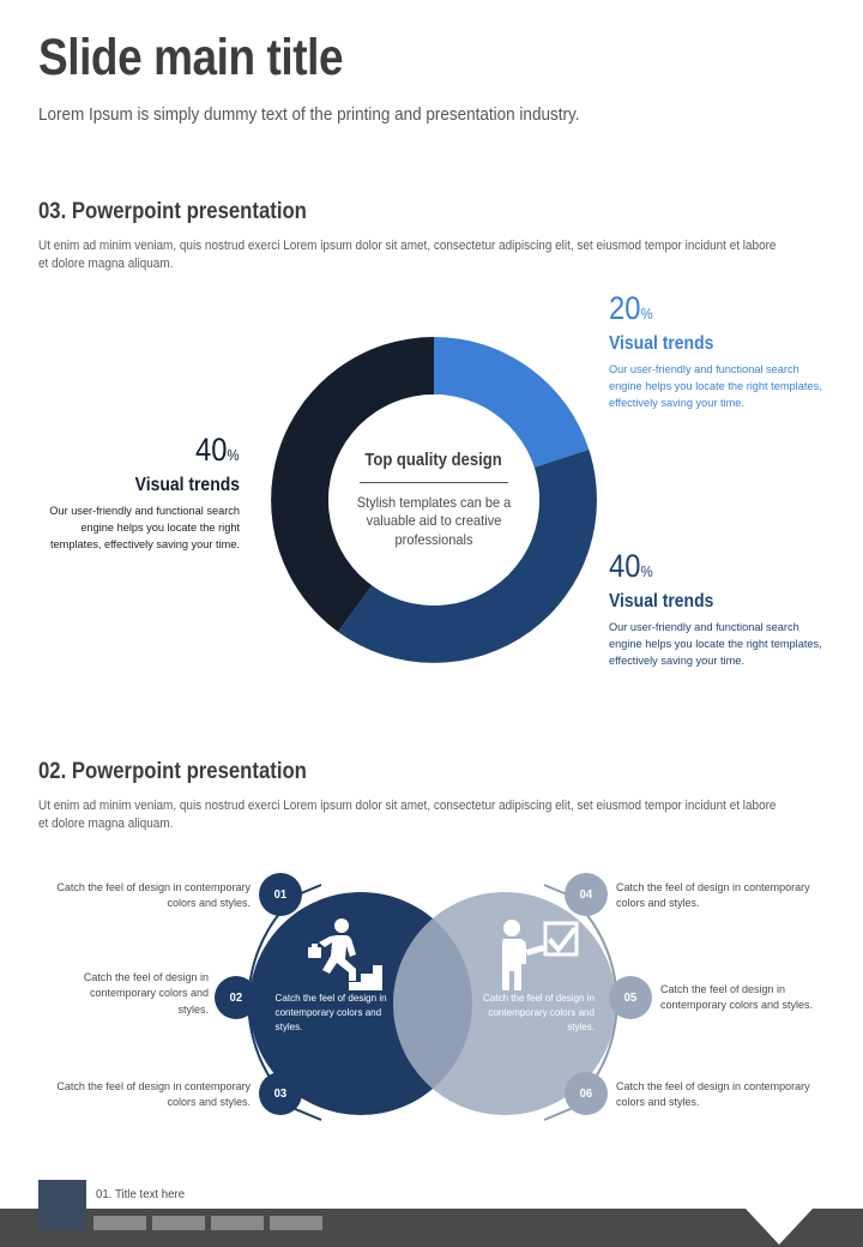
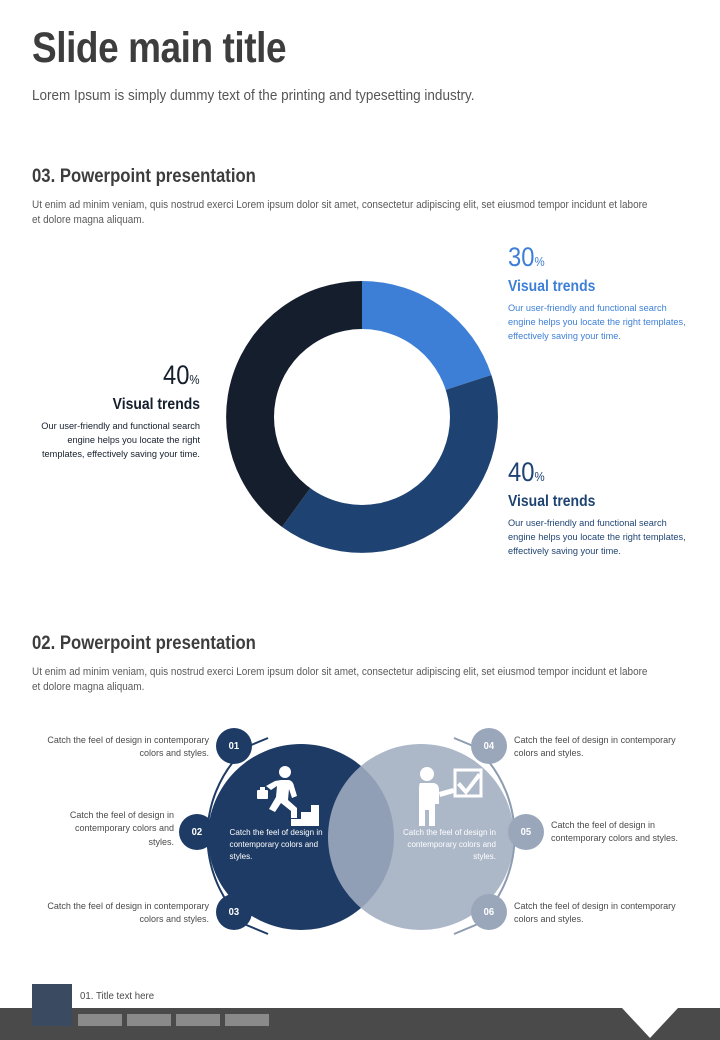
  Slide main title
- Lorem Ipsum is simply dummy text of the printing and presentation industry.
+ Lorem Ipsum is simply dummy text of the printing and typesetting industry.
  03. Powerpoint presentation
  Ut enim ad minim veniam, quis nostrud exerci Lorem ipsum dolor sit amet, consectetur adipiscing elit, set eiusmod tempor incidunt et labore et dolore magna aliquam.
- Top quality design
- Stylish templates can be a valuable aid to creative professionals
- 20%
+ 30%
  Visual trends
  Our user-friendly and functional search engine helps you locate the right templates, effectively saving your time.
  40%
  Visual trends
  Our user-friendly and functional search engine helps you locate the right templates, effectively saving your time.
  40%
  Visual trends
  Our user-friendly and functional search engine helps you locate the right templates, effectively saving your time.
  02. Powerpoint presentation
  Ut enim ad minim veniam, quis nostrud exerci Lorem ipsum dolor sit amet, consectetur adipiscing elit, set eiusmod tempor incidunt et labore et dolore magna aliquam.
  Catch the feel of design in contemporary colors and styles.
  Catch the feel of design in contemporary colors and styles.
  01
  02
  03
  04
  05
  06
  Catch the feel of design in contemporary colors and styles.
  Catch the feel of design in contemporary colors and styles.
  Catch the feel of design in contemporary colors and styles.
  Catch the feel of design in contemporary colors and styles.
  Catch the feel of design in contemporary colors and styles.
  Catch the feel of design in contemporary colors and styles.
  01. Title text here
